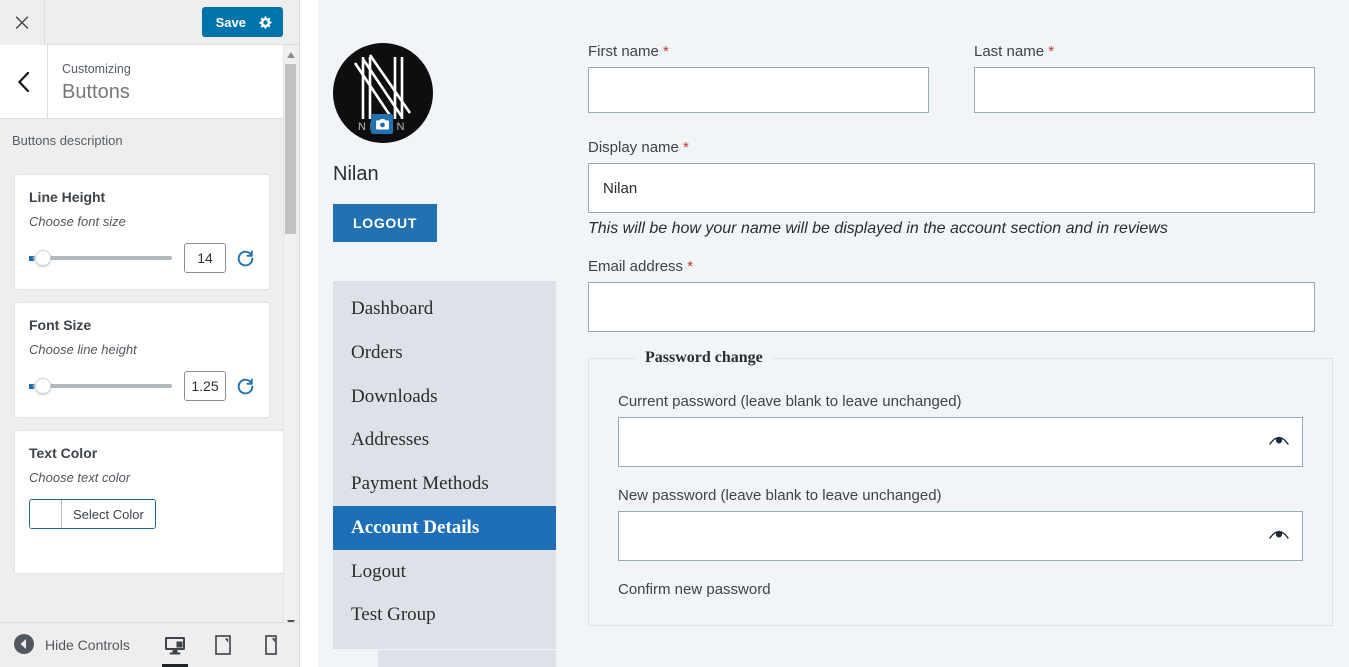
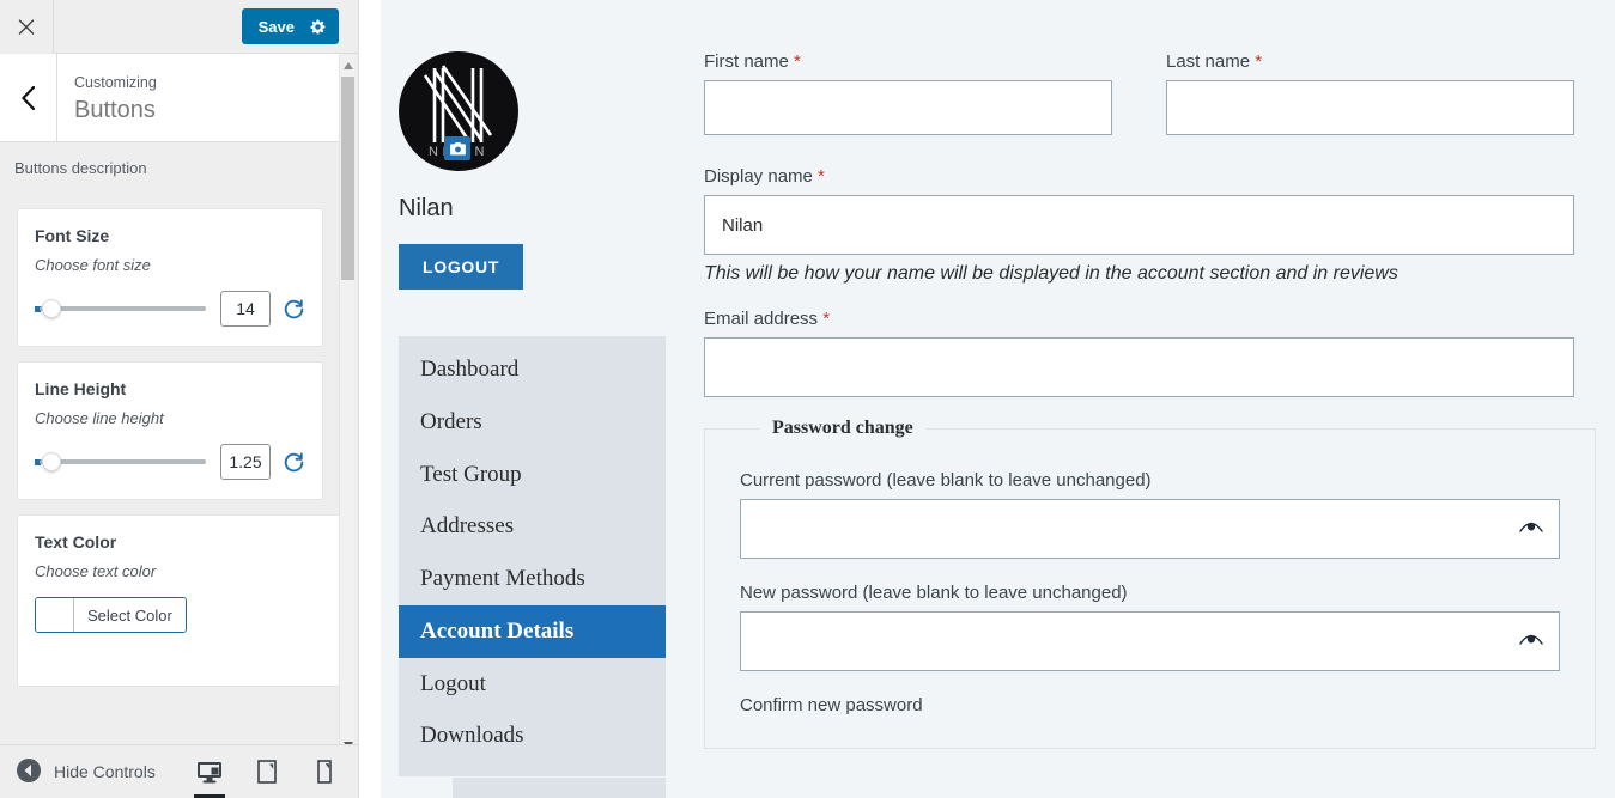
  Save
  Customizing
  Buttons
  Buttons description
- Line Height
+ Font Size
  Choose font size
  14
- Font Size
+ Line Height
  Choose line height
  1.25
  Text Color
  Choose text color
  Select Color
  Hide Controls
  Nilan
  LOGOUT
  Dashboard
  Orders
- Downloads
+ Test Group
  Addresses
  Payment Methods
  Account Details
  Logout
- Test Group
+ Downloads
  First name *
  Last name *
  Display name *
  Nilan
  This will be how your name will be displayed in the account section and in reviews
  Email address *
  Password change
  Current password (leave blank to leave unchanged)
  New password (leave blank to leave unchanged)
  Confirm new password
